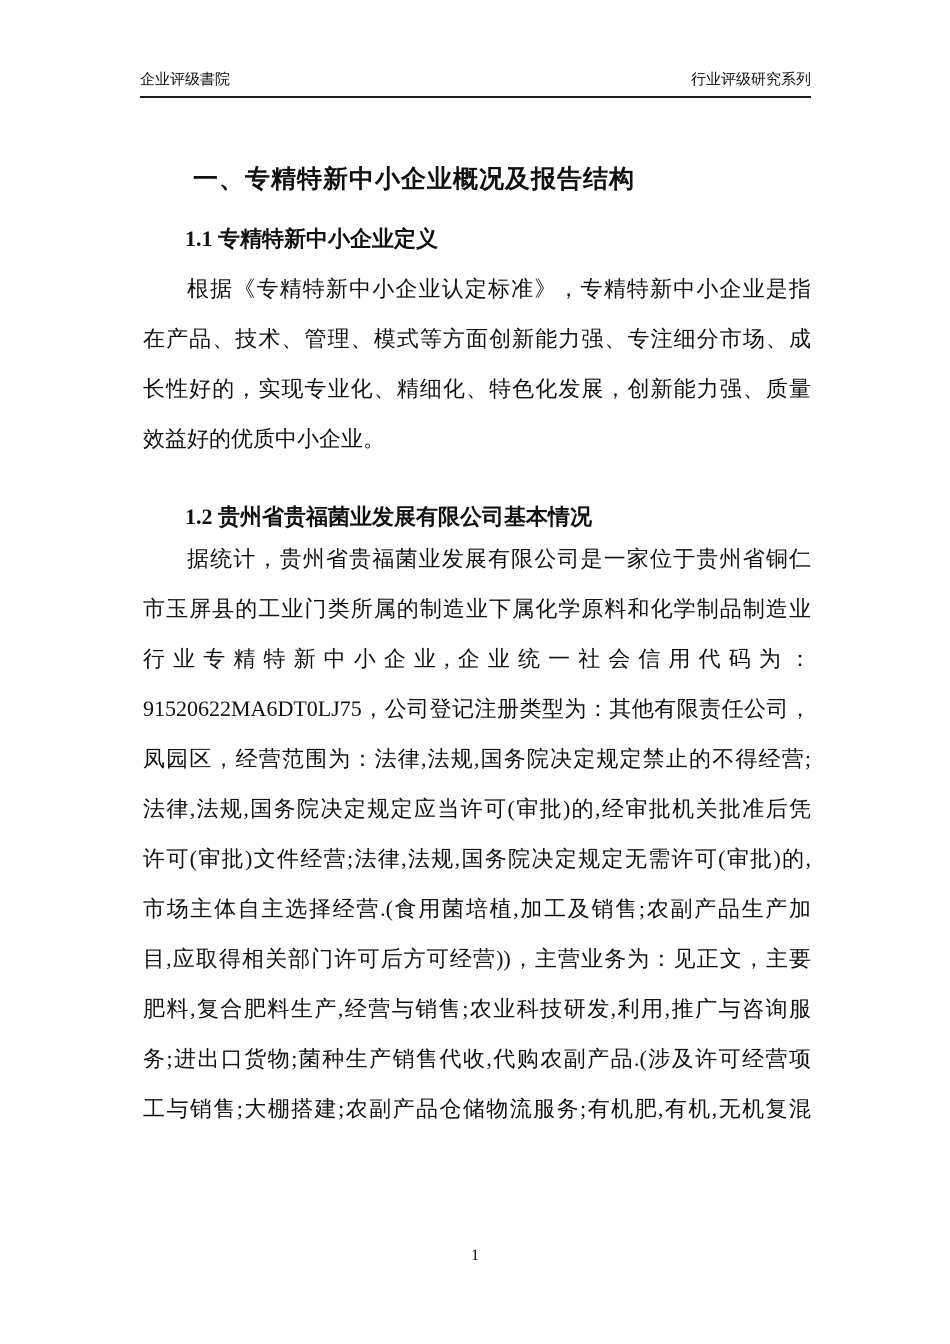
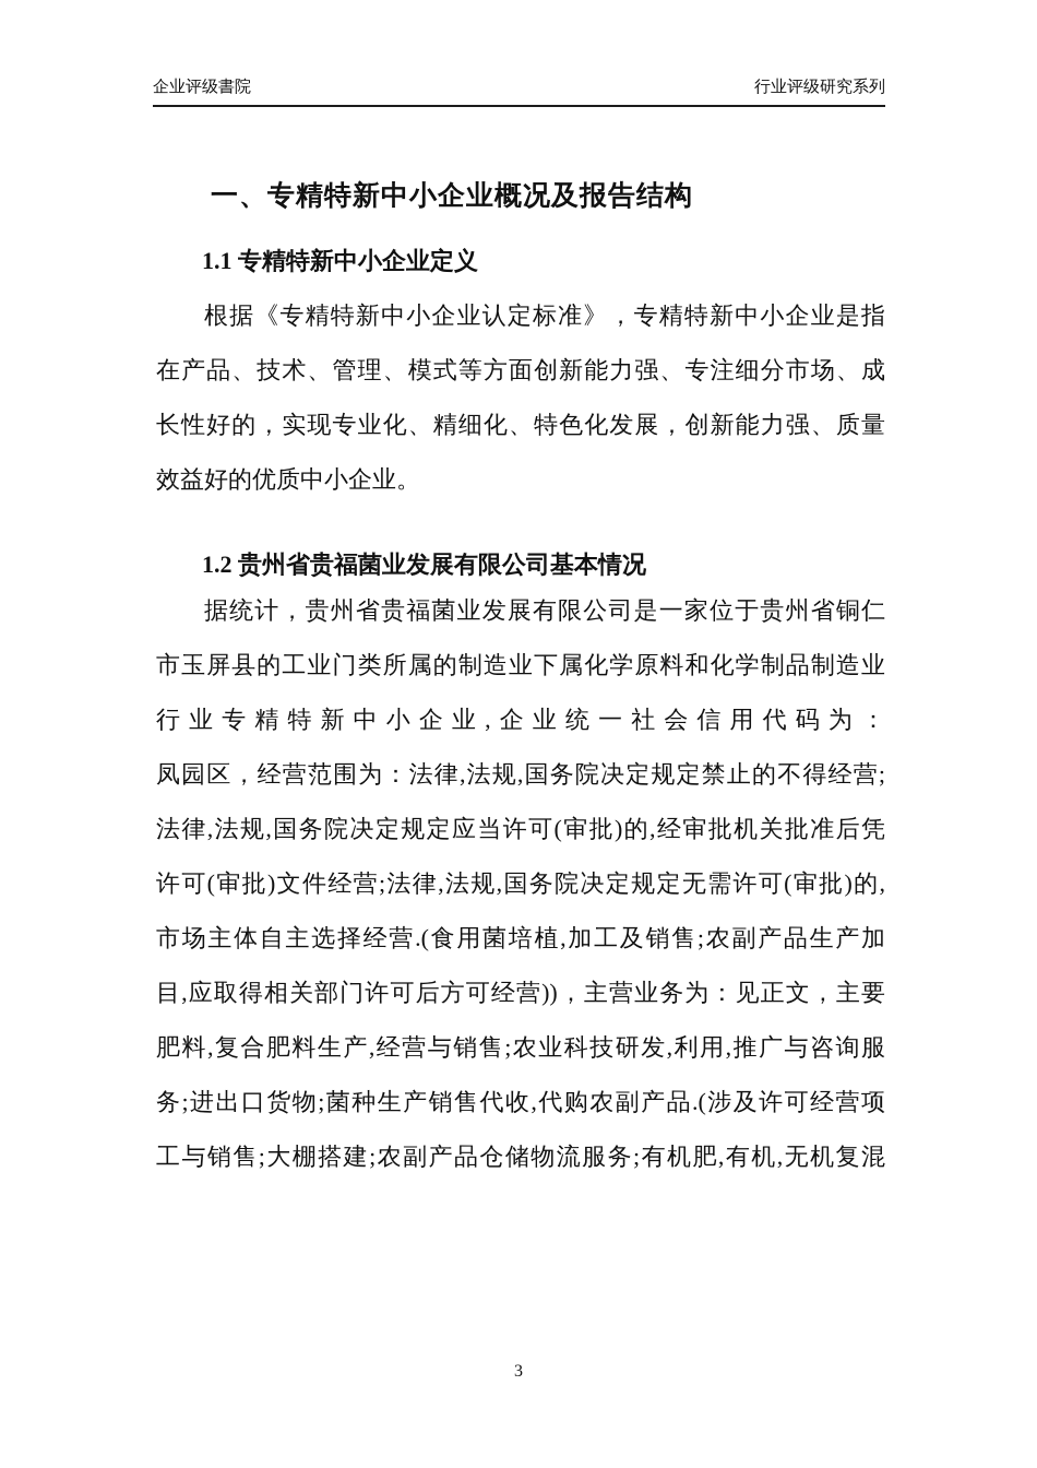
  企业评级書院
  行业评级研究系列
  一、专精特新中小企业概况及报告结构
  1.1 专精特新中小企业定义
  根据《专精特新中小企业认定标准》，专精特新中小企业是指
  在产品、技术、管理、模式等方面创新能力强、专注细分市场、成
  长性好的，实现专业化、精细化、特色化发展，创新能力强、质量
  效益好的优质中小企业。
  1.2 贵州省贵福菌业发展有限公司基本情况
  据统计，贵州省贵福菌业发展有限公司是一家位于贵州省铜仁
  市玉屏县的工业门类所属的制造业下属化学原料和化学制品制造业
  行业专精特新中小企业,企业统一社会信用代码为：
- 91520622MA6DT0LJ75，公司登记注册类型为：其他有限责任公司，
  凤园区，经营范围为：法律,法规,国务院决定规定禁止的不得经营;
  法律,法规,国务院决定规定应当许可(审批)的,经审批机关批准后凭
  许可(审批)文件经营;法律,法规,国务院决定规定无需许可(审批)的,
  市场主体自主选择经营.(食用菌培植,加工及销售;农副产品生产加
  目,应取得相关部门许可后方可经营))，主营业务为：见正文，主要
  肥料,复合肥料生产,经营与销售;农业科技研发,利用,推广与咨询服
  务;进出口货物;菌种生产销售代收,代购农副产品.(涉及许可经营项
  工与销售;大棚搭建;农副产品仓储物流服务;有机肥,有机,无机复混
- 1
+ 3
